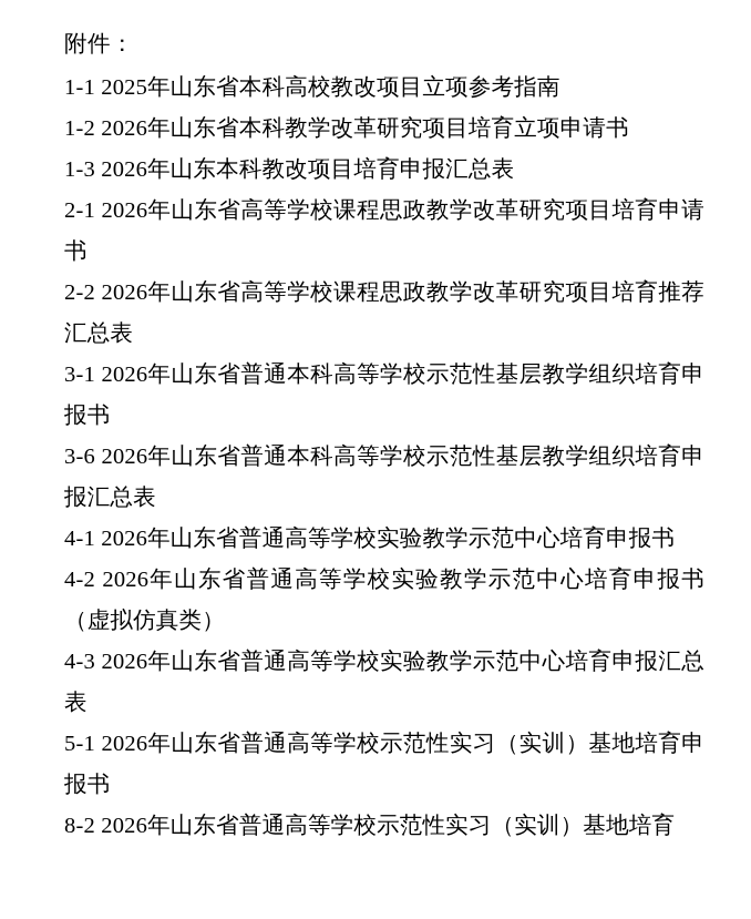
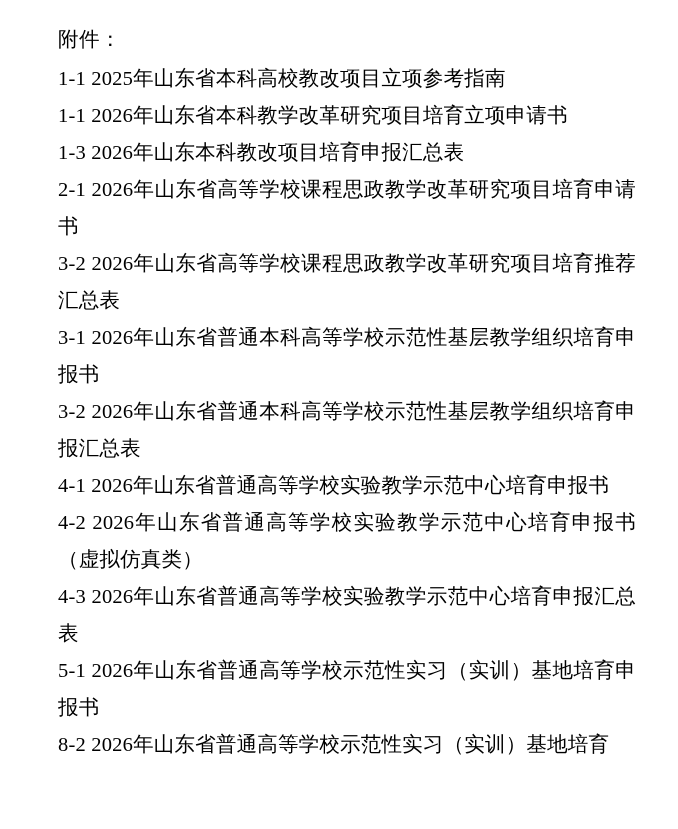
  附件：
  1-1 2025年山东省本科高校教改项目立项参考指南
- 1-2 2026年山东省本科教学改革研究项目培育立项申请书
+ 1-1 2026年山东省本科教学改革研究项目培育立项申请书
  1-3 2026年山东本科教改项目培育申报汇总表
  2-1 2026年山东省高等学校课程思政教学改革研究项目培育申请书
- 2-2 2026年山东省高等学校课程思政教学改革研究项目培育推荐汇总表
+ 3-2 2026年山东省高等学校课程思政教学改革研究项目培育推荐汇总表
  3-1 2026年山东省普通本科高等学校示范性基层教学组织培育申报书
- 3-6 2026年山东省普通本科高等学校示范性基层教学组织培育申报汇总表
+ 3-2 2026年山东省普通本科高等学校示范性基层教学组织培育申报汇总表
  4-1 2026年山东省普通高等学校实验教学示范中心培育申报书
  4-2 2026年山东省普通高等学校实验教学示范中心培育申报书（虚拟仿真类）
  4-3 2026年山东省普通高等学校实验教学示范中心培育申报汇总表
  5-1 2026年山东省普通高等学校示范性实习（实训）基地培育申报书
  8-2 2026年山东省普通高等学校示范性实习（实训）基地培育
